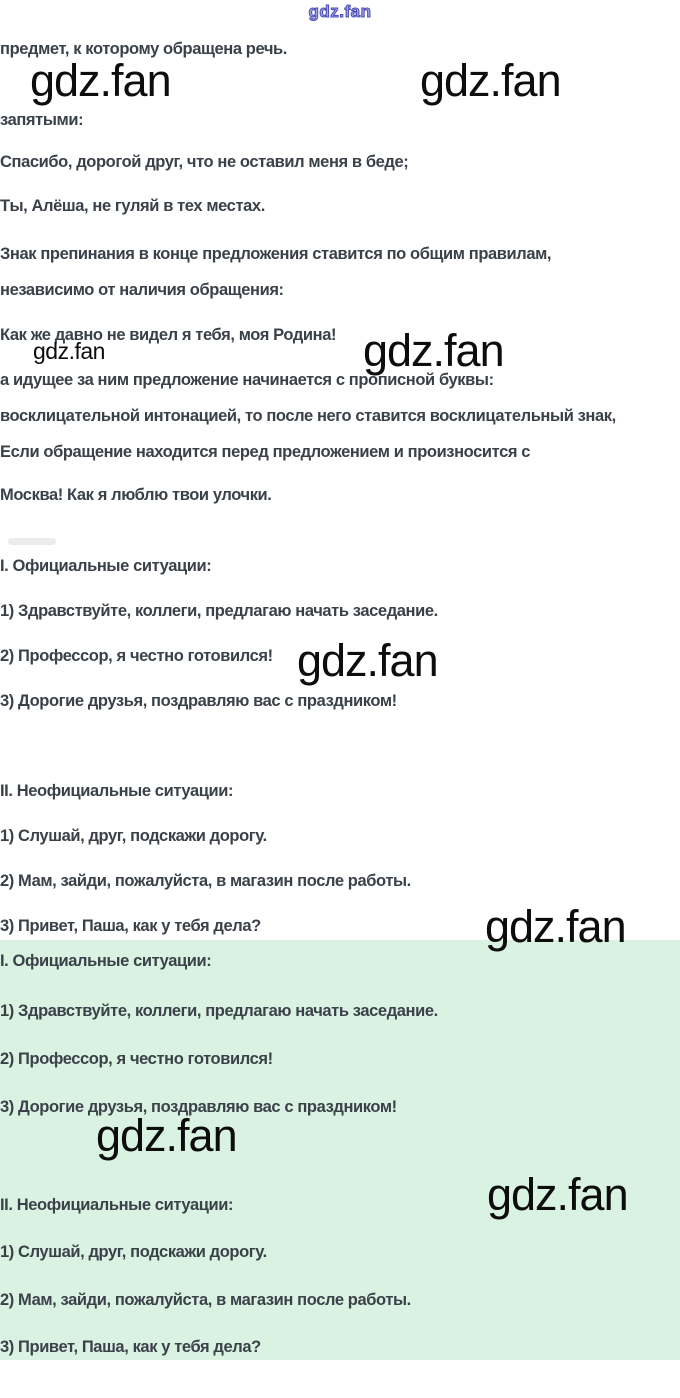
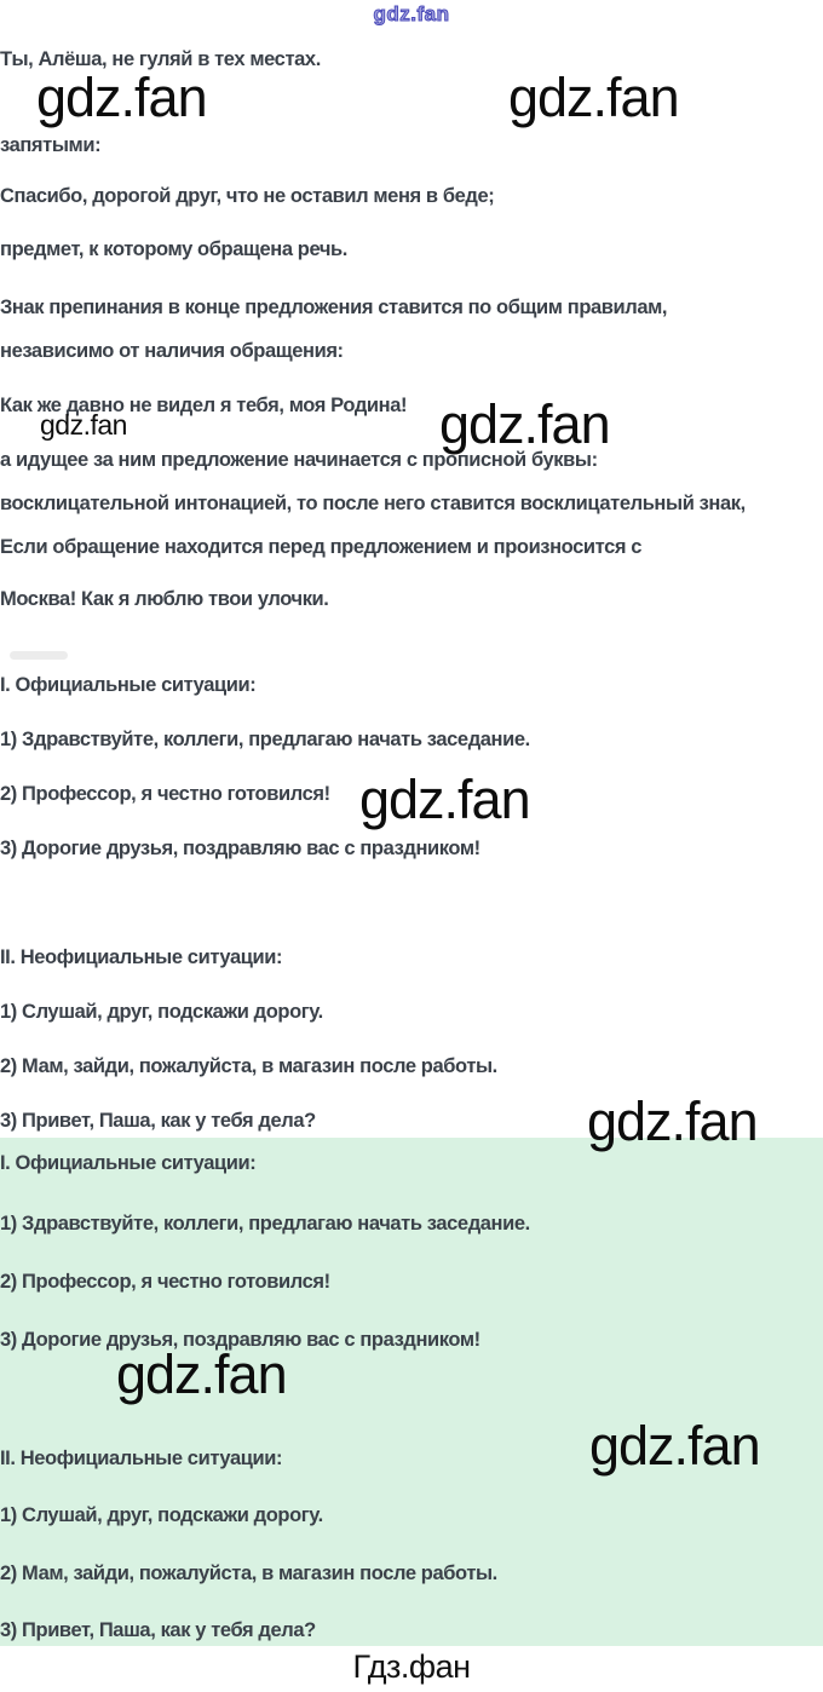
- предмет, к которому обращена речь.
+ Ты, Алёша, не гуляй в тех местах.
  запятыми:
  Спасибо, дорогой друг, что не оставил меня в беде;
- Ты, Алёша, не гуляй в тех местах.
+ предмет, к которому обращена речь.
  Знак препинания в конце предложения ставится по общим правилам,
  независимо от наличия обращения:
  Как же давно не видел я тебя, моя Родина!
  а идущее за ним предложение начинается с прописной буквы:
  восклицательной интонацией, то после него ставится восклицательный знак,
  Если обращение находится перед предложением и произносится с
  Москва! Как я люблю твои улочки.
  I. Официальные ситуации:
  1) Здравствуйте, коллеги, предлагаю начать заседание.
  2) Профессор, я честно готовился!
  3) Дорогие друзья, поздравляю вас с праздником!
  II. Неофициальные ситуации:
  1) Слушай, друг, подскажи дорогу.
  2) Мам, зайди, пожалуйста, в магазин после работы.
  3) Привет, Паша, как у тебя дела?
  I. Официальные ситуации:
  1) Здравствуйте, коллеги, предлагаю начать заседание.
  2) Профессор, я честно готовился!
  3) Дорогие друзья, поздравляю вас с праздником!
  II. Неофициальные ситуации:
  1) Слушай, друг, подскажи дорогу.
  2) Мам, зайди, пожалуйста, в магазин после работы.
  3) Привет, Паша, как у тебя дела?
  gdz.fan
  gdz.fan
  gdz.fan
  gdz.fan
  gdz.fan
  gdz.fan
  gdz.fan
  gdz.fan
  gdz.fan
+ Гдз.фан
